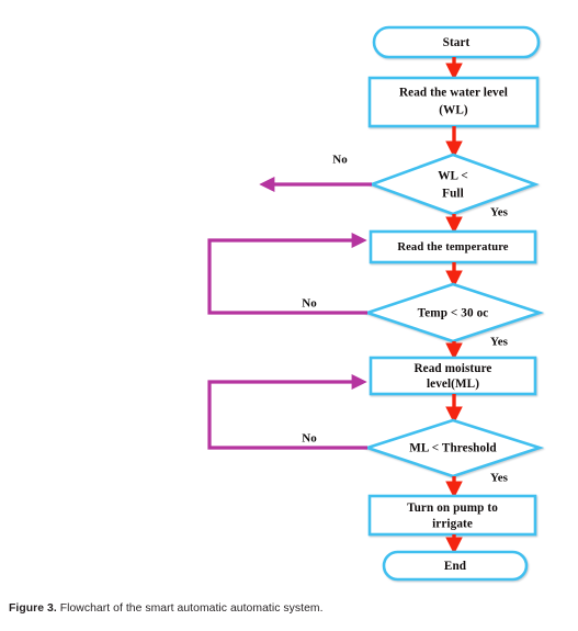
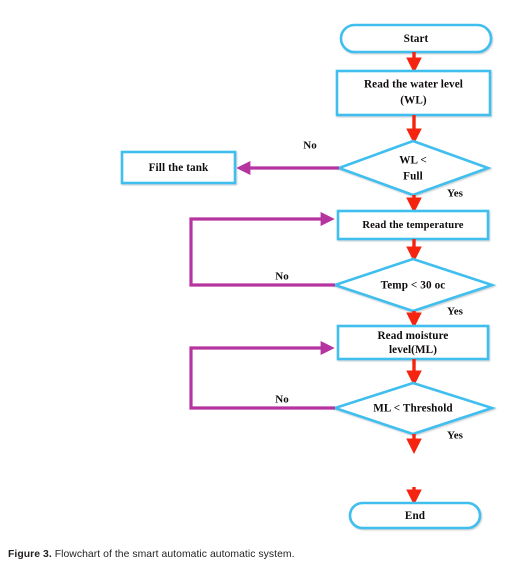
  Start
  Read the water level
  (WL)
  WL <
  Full
  No
+ Fill the tank
  Yes
  Read the temperature
  Temp < 30 oc
  No
  Yes
  Read moisture
  level(ML)
  ML < Threshold
  No
  Yes
- Turn on pump to
- irrigate
  End
  Figure 3. Flowchart of the smart automatic automatic system.
